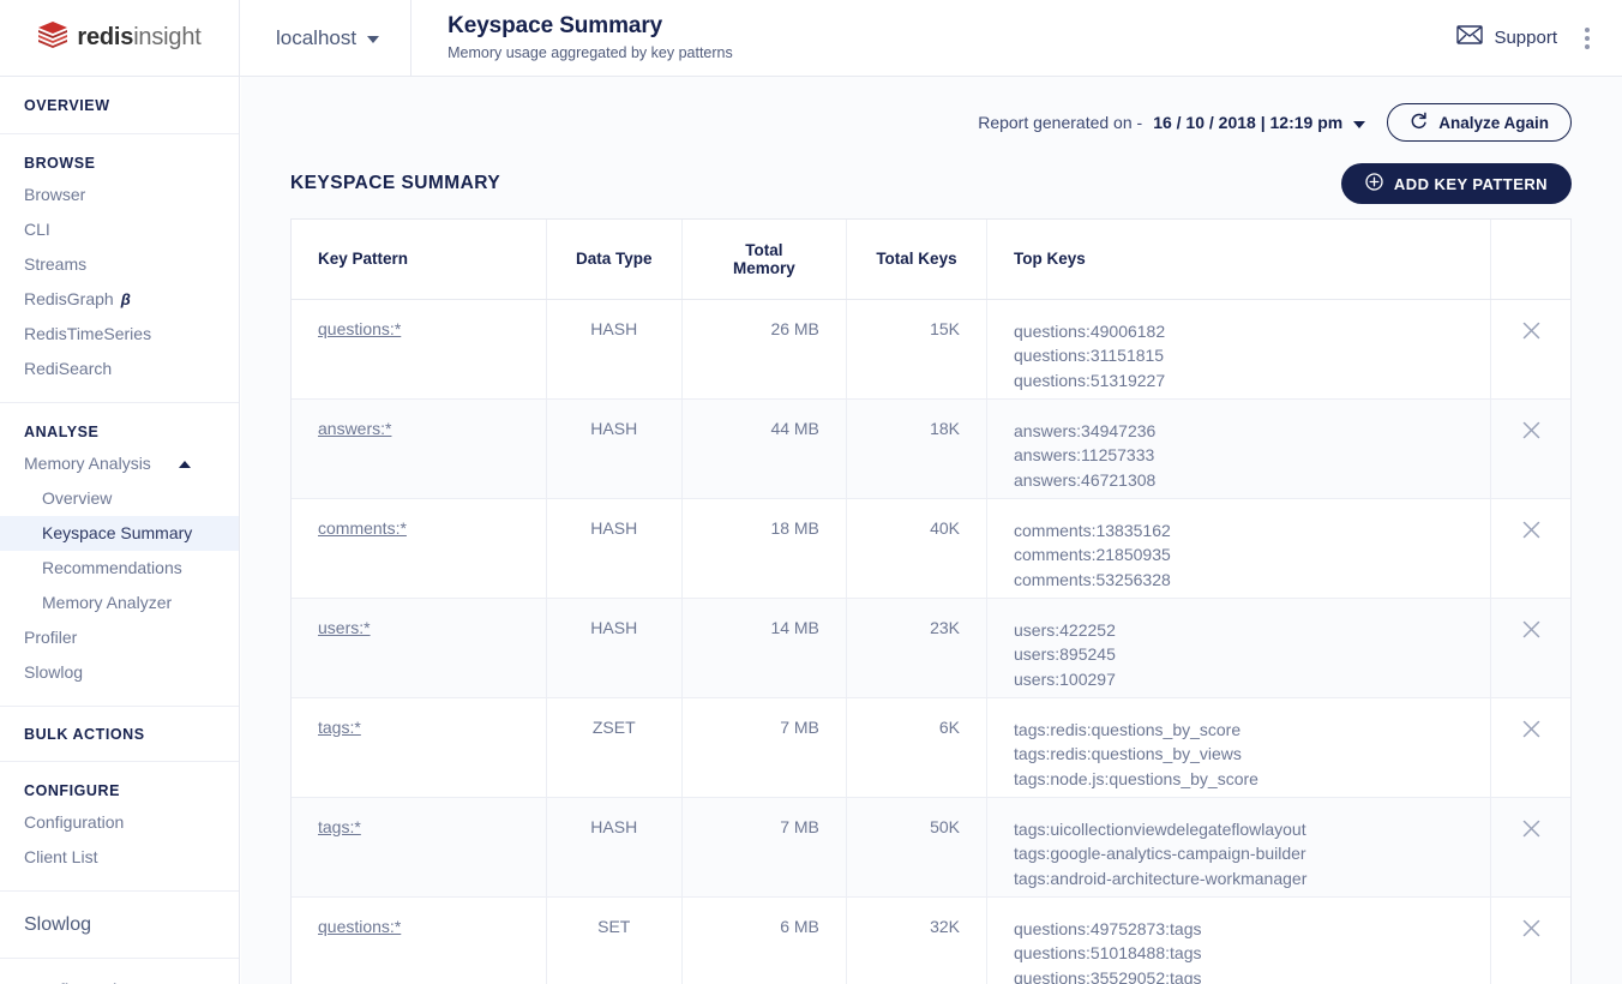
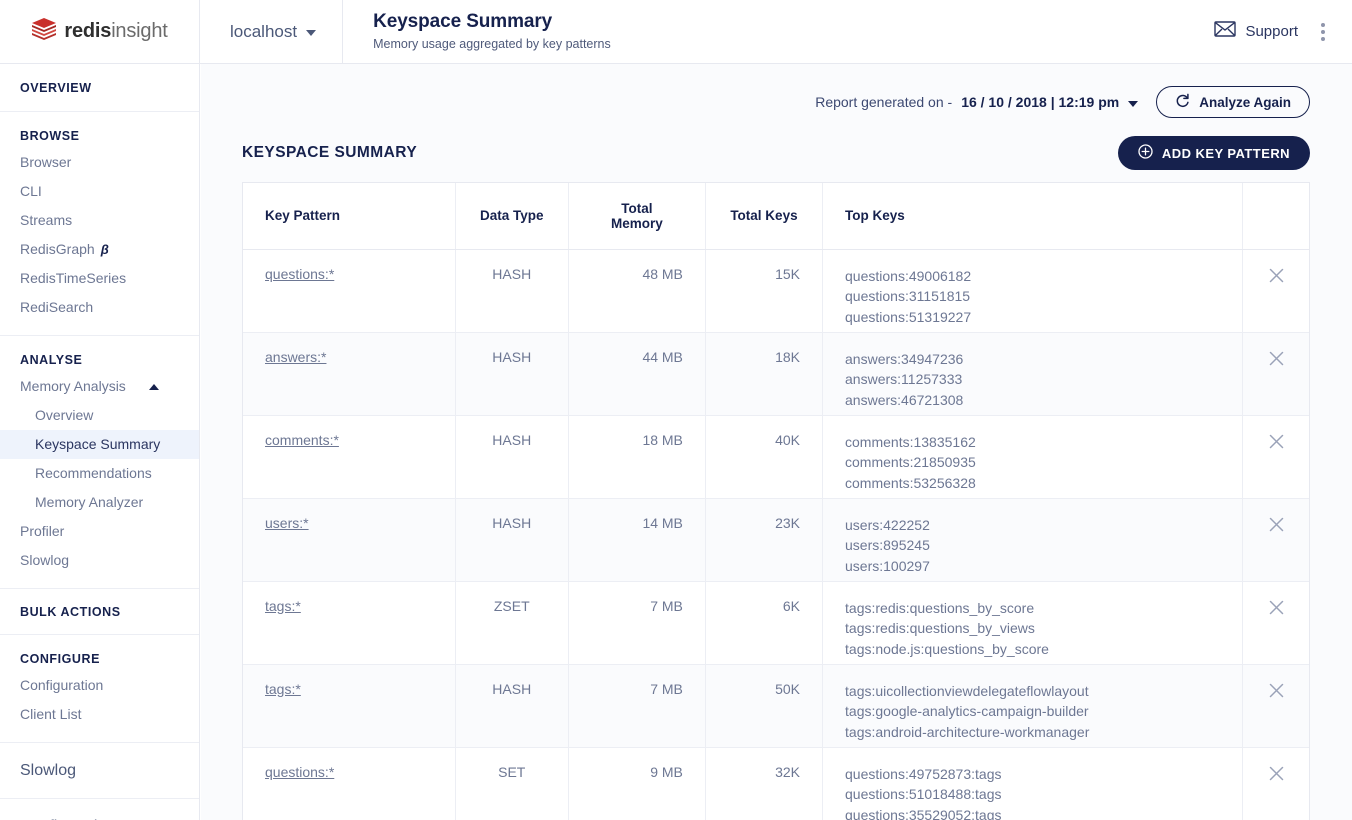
  redisinsight
  localhost
  Keyspace Summary
  Memory usage aggregated by key patterns
  Support
  OVERVIEW
  BROWSE
  Browser
  CLI
  Streams
  RedisGraph
  β
  RedisTimeSeries
  RediSearch
  ANALYSE
  Memory Analysis
  Overview
  Keyspace Summary
  Recommendations
  Memory Analyzer
  Profiler
  Slowlog
  BULK ACTIONS
  CONFIGURE
  Configuration
  Client List
  Slowlog
  Report generated on -
  16 / 10 / 2018 | 12:19 pm
  Analyze Again
  KEYSPACE SUMMARY
  ADD KEY PATTERN
  Key Pattern	Data Type	Total Memory	Total Keys	Top Keys
- questions:*	HASH	26 MB	15K	questions:49006182 questions:31151815 questions:51319227
+ questions:*	HASH	48 MB	15K	questions:49006182 questions:31151815 questions:51319227
  answers:*	HASH	44 MB	18K	answers:34947236 answers:11257333 answers:46721308
  comments:*	HASH	18 MB	40K	comments:13835162 comments:21850935 comments:53256328
  users:*	HASH	14 MB	23K	users:422252 users:895245 users:100297
  tags:*	ZSET	7 MB	6K	tags:redis:questions_by_score tags:redis:questions_by_views tags:node.js:questions_by_score
  tags:*	HASH	7 MB	50K	tags:uicollectionviewdelegateflowlayout tags:google-analytics-campaign-builder tags:android-architecture-workmanager
- questions:*	SET	6 MB	32K	questions:49752873:tags questions:51018488:tags questions:35529052:tags
+ questions:*	SET	9 MB	32K	questions:49752873:tags questions:51018488:tags questions:35529052:tags
